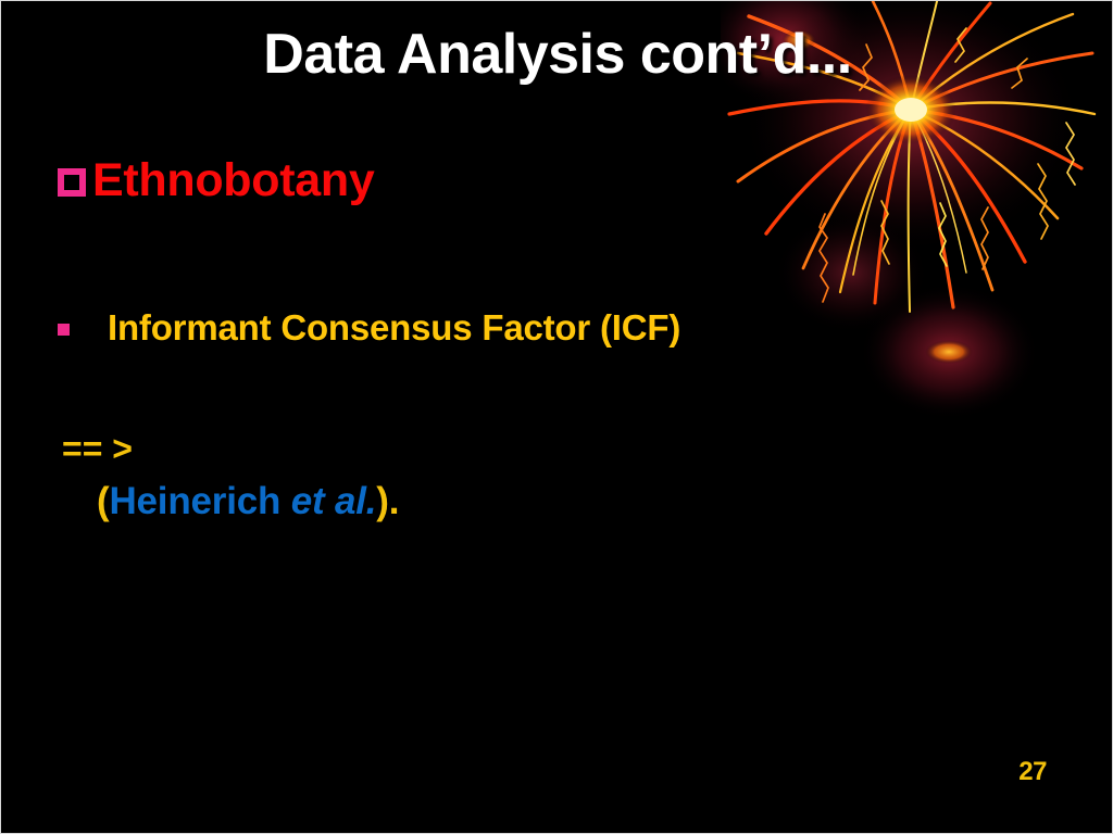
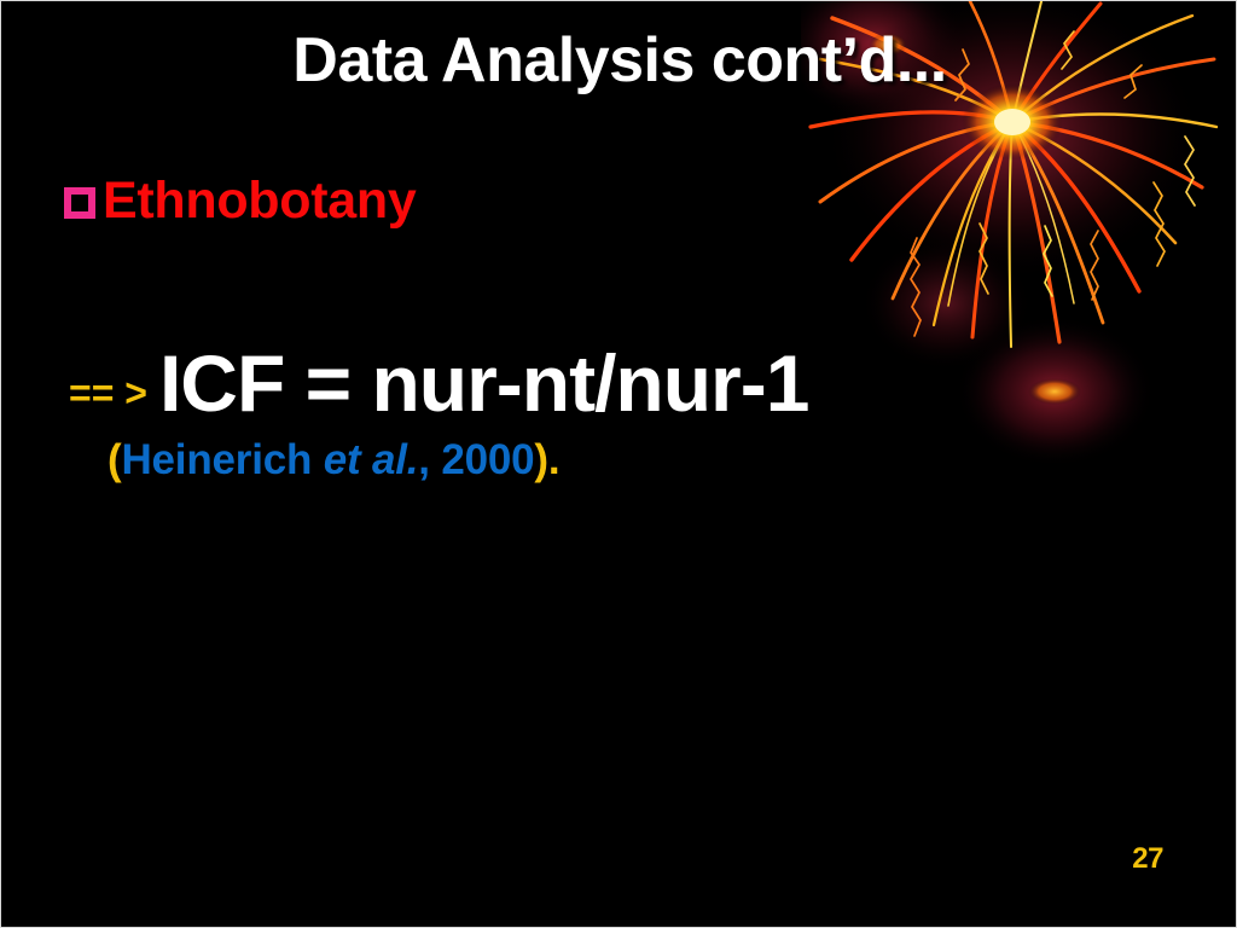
  Data Analysis cont’d...
  Ethnobotany
- Informant Consensus Factor (ICF)
  == >
+ ICF = nur-nt/nur-1
  (
  Heinerich
  et al.
+ , 2000
  ).
  27
